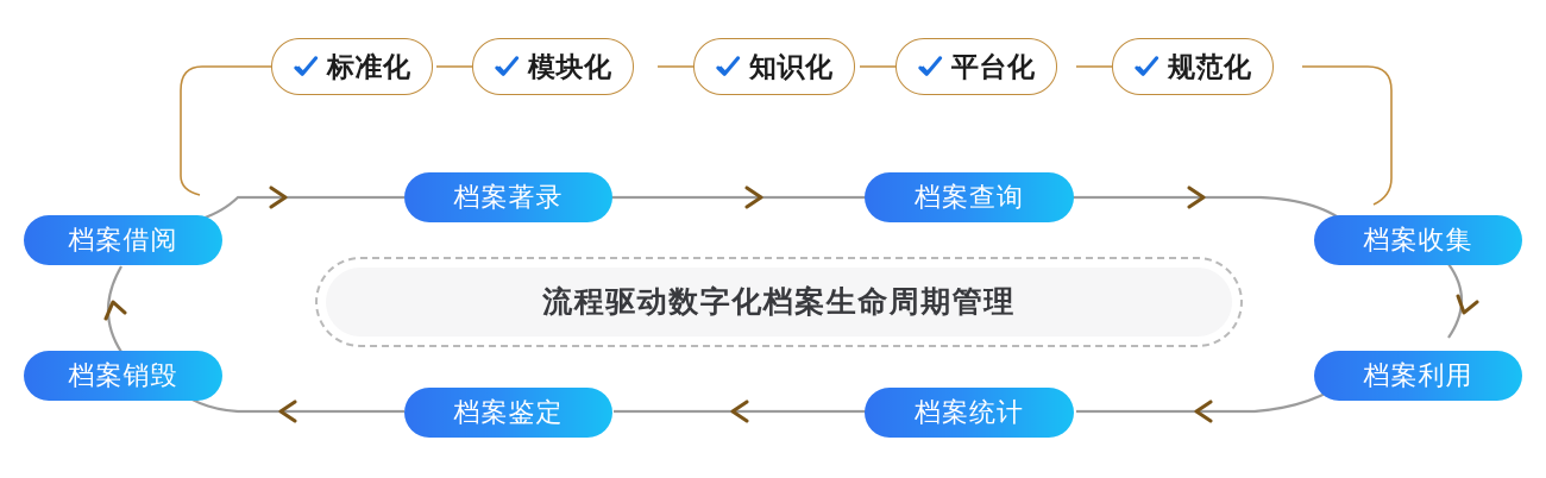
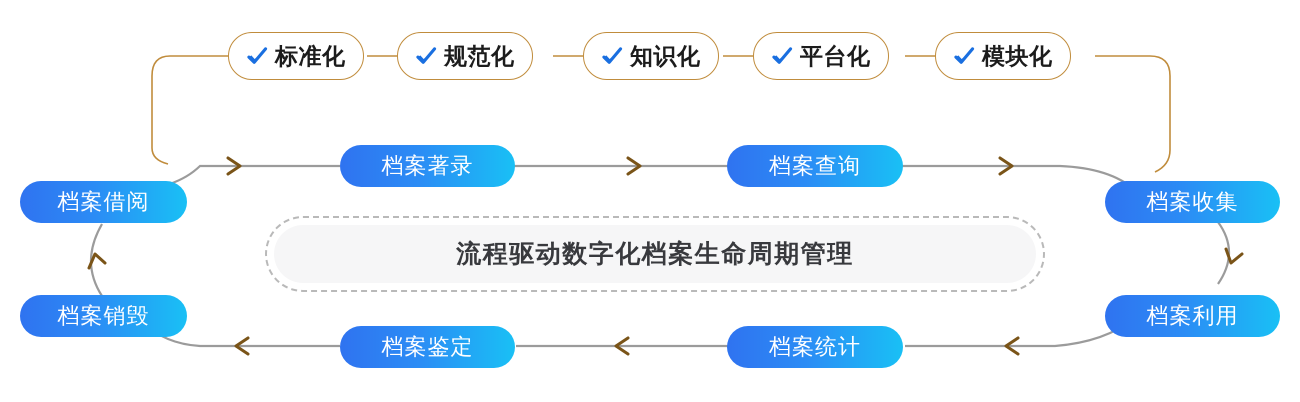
  标准化
- 模块化
+ 规范化
  知识化
  平台化
- 规范化
+ 模块化
  档案借阅
  档案著录
  档案查询
  档案收集
  档案利用
  档案统计
  档案鉴定
  档案销毁
  流程驱动数字化档案生命周期管理
